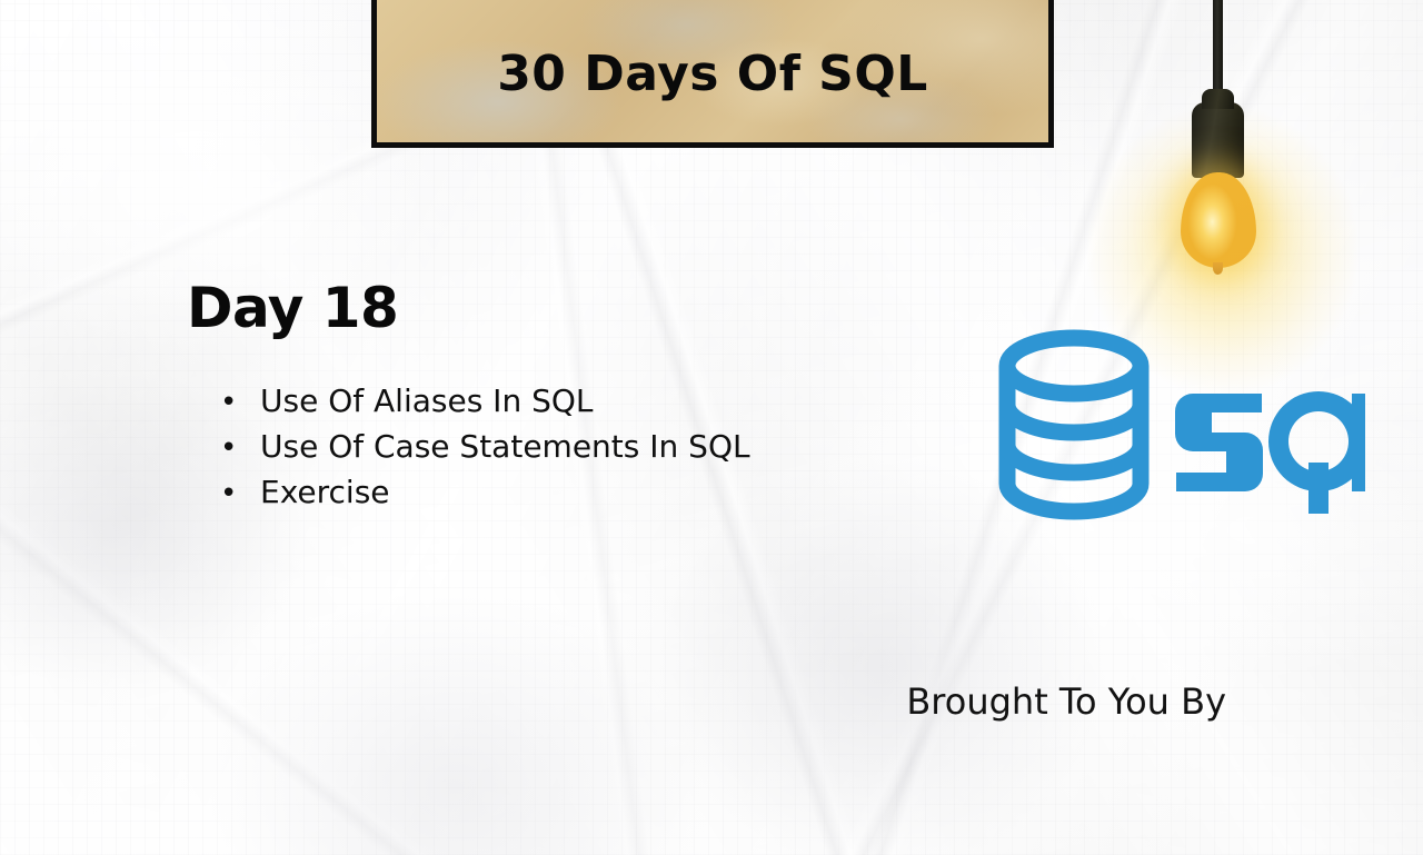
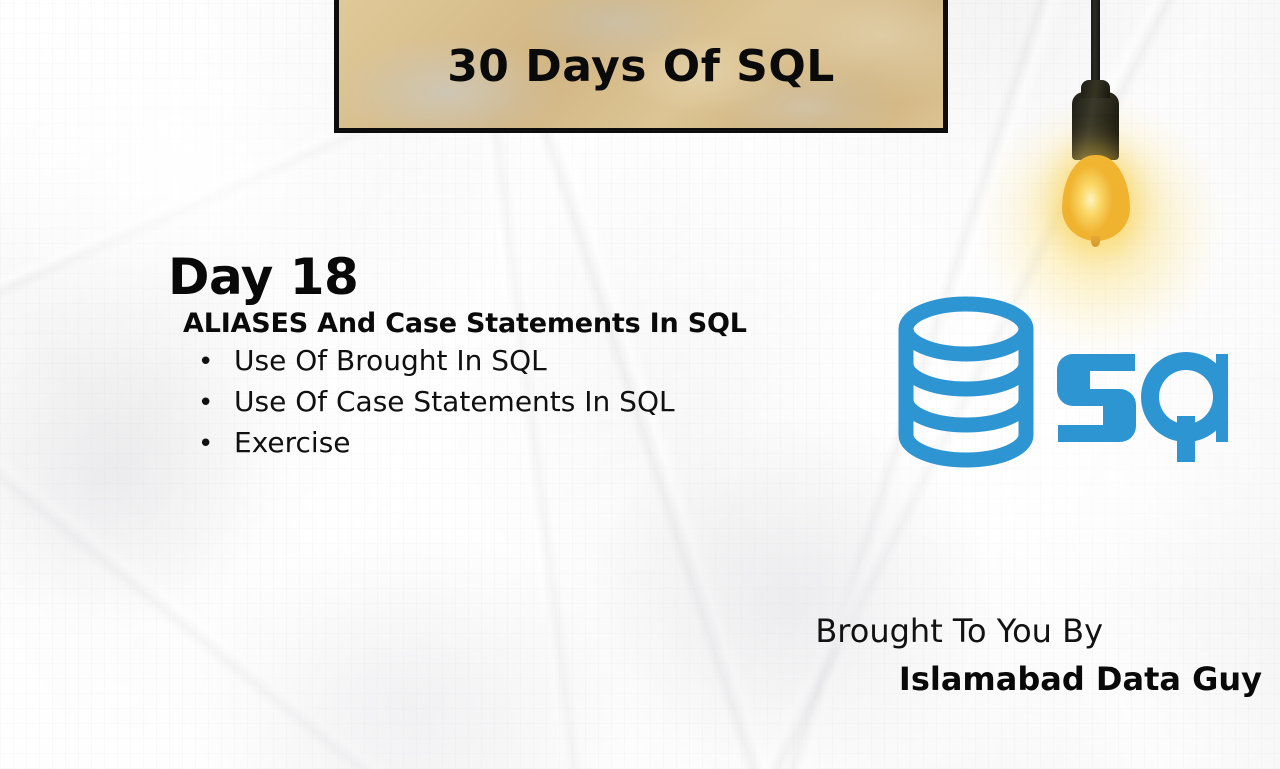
  30 Days Of SQL
  Day 18
+ ALIASES And Case Statements In SQL
  •
- Use Of Aliases In SQL
+ Use Of Brought In SQL
  •
  Use Of Case Statements In SQL
  •
  Exercise
  Brought To You By
+ Islamabad Data Guy
